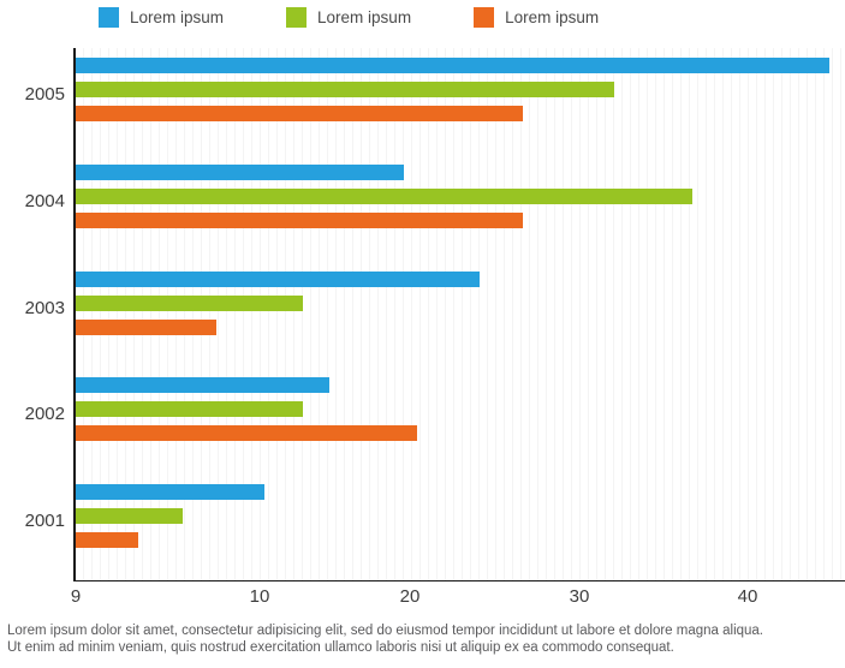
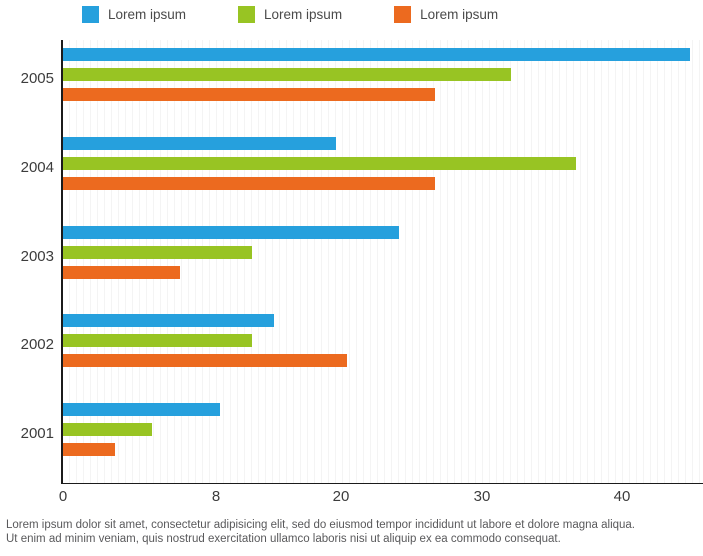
  Lorem ipsum
  Lorem ipsum
  Lorem ipsum
  2005
  2004
  2003
  2002
  2001
- 9
+ 0
- 10
+ 8
  20
  30
  40
  Lorem ipsum dolor sit amet, consectetur adipisicing elit, sed do eiusmod tempor incididunt ut labore et dolore magna aliqua.
  Ut enim ad minim veniam, quis nostrud exercitation ullamco laboris nisi ut aliquip ex ea commodo consequat.
